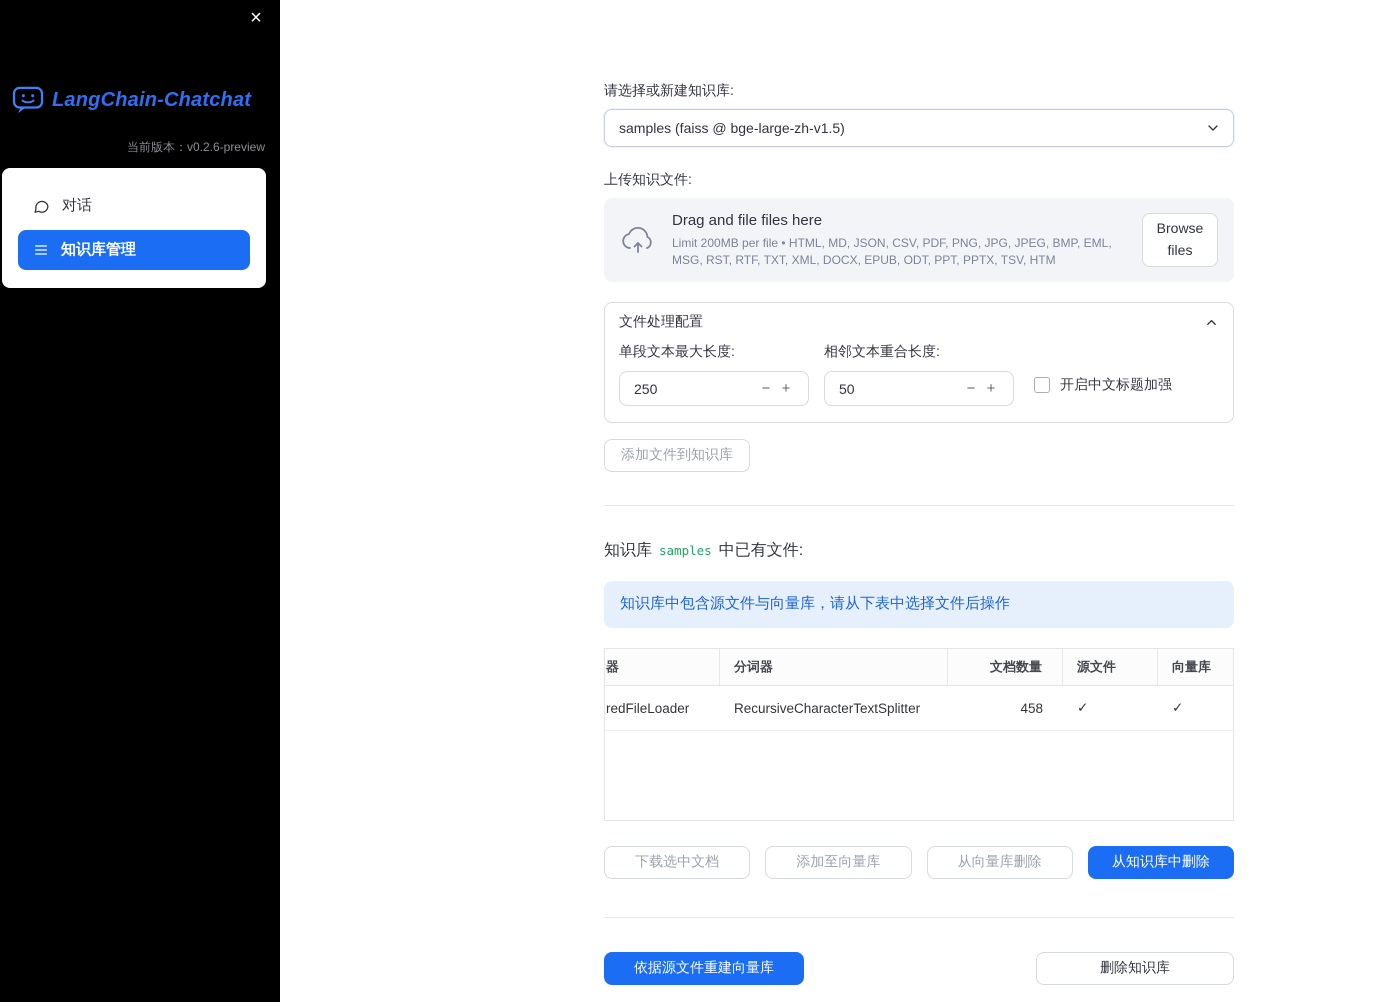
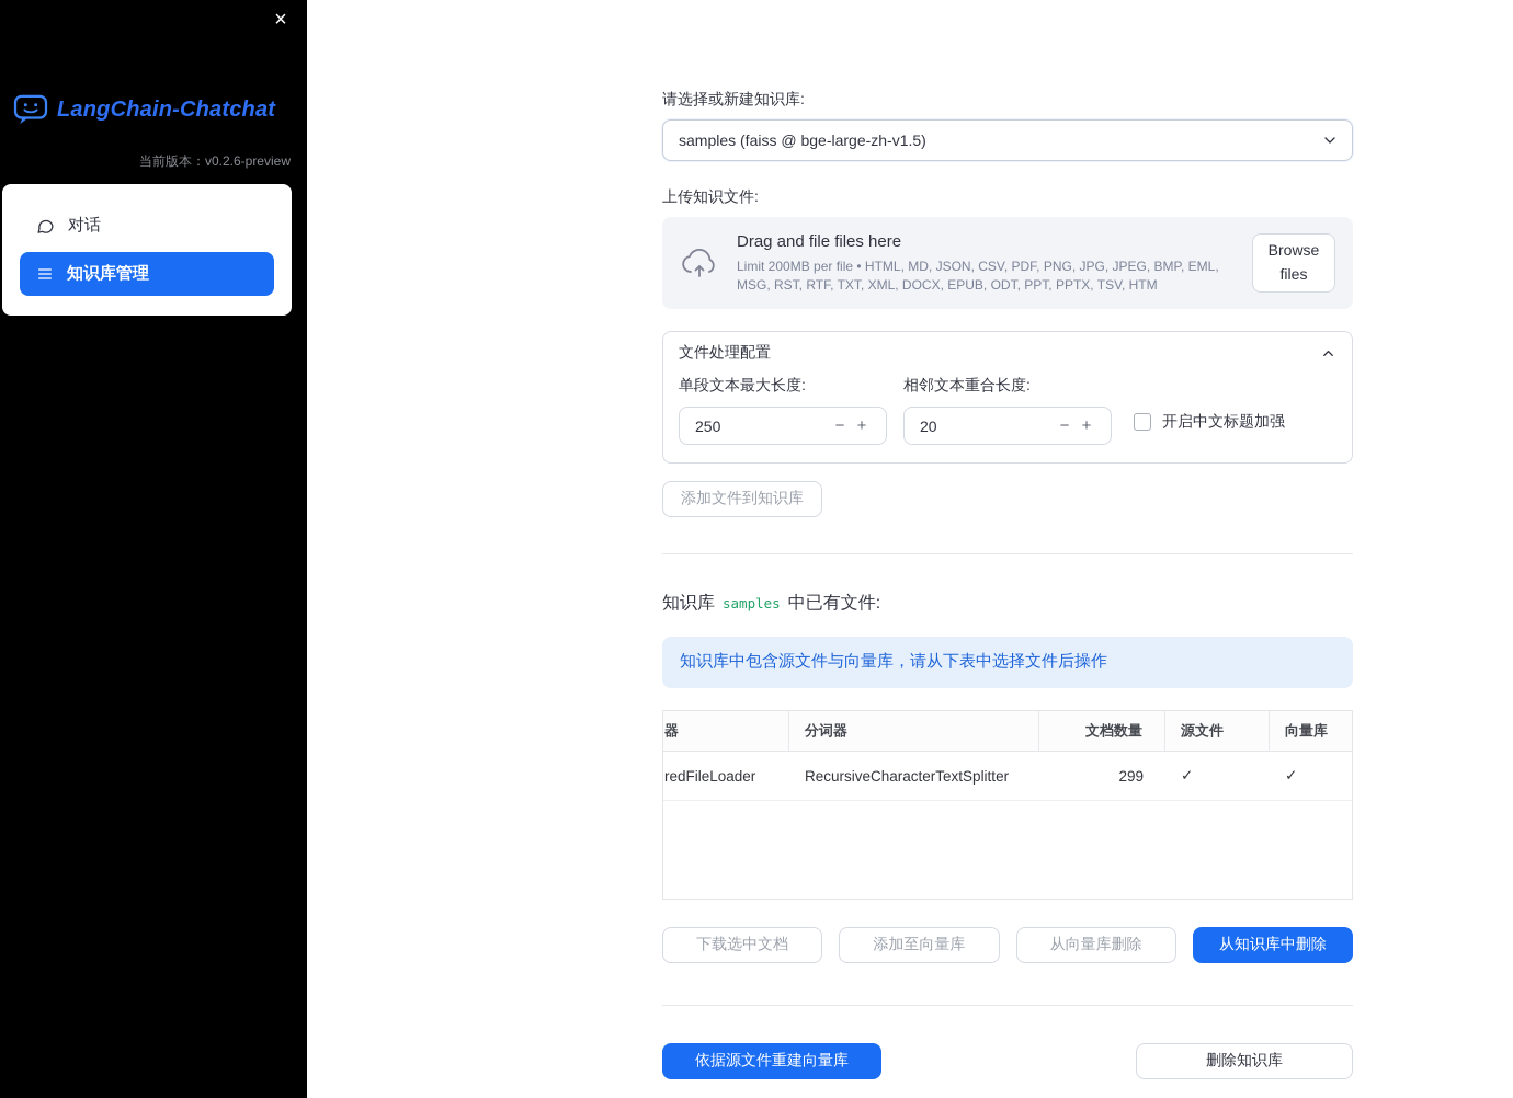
  ×
  LangChain-Chatchat
  当前版本：v0.2.6-preview
  对话
  知识库管理
  请选择或新建知识库:
  samples (faiss @ bge-large-zh-v1.5)
  上传知识文件:
  Drag and file files here
  Limit 200MB per file • HTML, MD, JSON, CSV, PDF, PNG, JPG, JPEG, BMP, EML, MSG, RST, RTF, TXT, XML, DOCX, EPUB, ODT, PPT, PPTX, TSV, HTM
  Browse files
  文件处理配置
  单段文本最大长度:
  250
  −
  +
  相邻文本重合长度:
- 50
+ 20
  −
  +
  开启中文标题加强
  添加文件到知识库
  知识库
  samples
  中已有文件:
  知识库中包含源文件与向量库，请从下表中选择文件后操作
  器
  分词器
  文档数量
  源文件
  向量库
  redFileLoader
  RecursiveCharacterTextSplitter
- 458
+ 299
  ✓
  ✓
  下载选中文档
  添加至向量库
  从向量库删除
  从知识库中删除
  依据源文件重建向量库
  删除知识库
